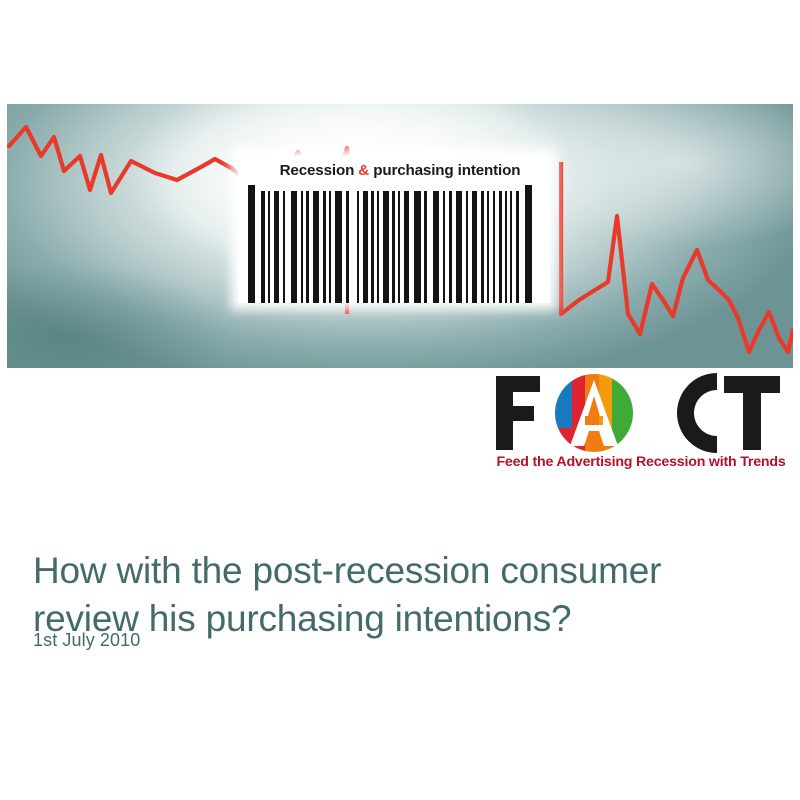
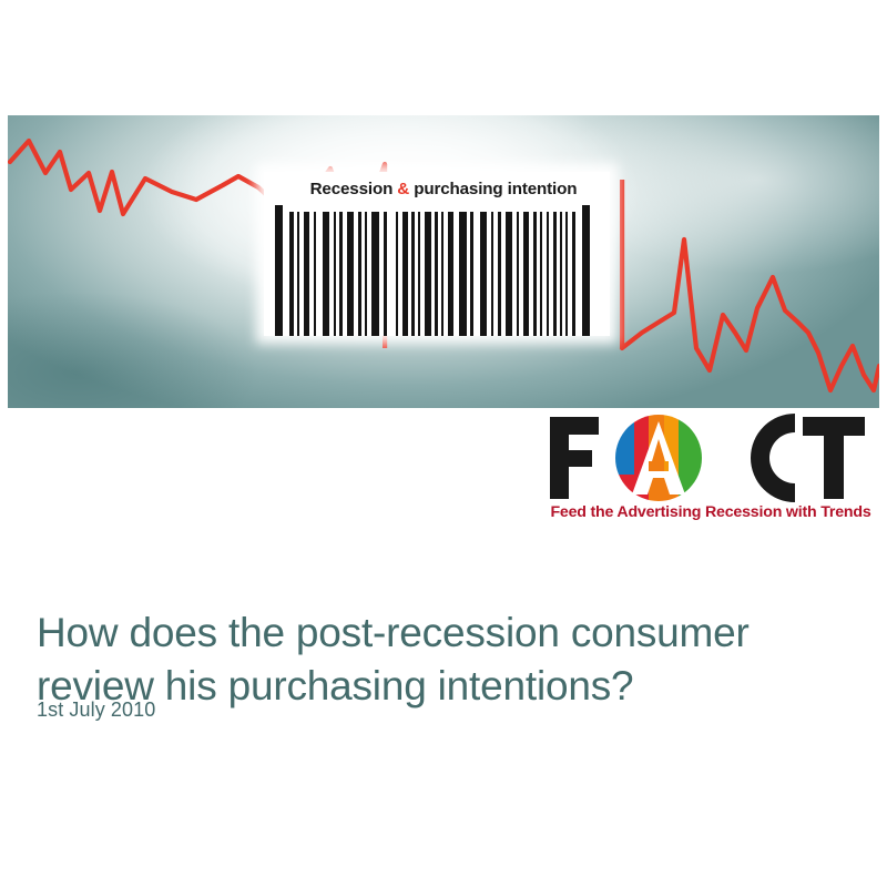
  Recession & purchasing intention
  Feed the Advertising Recession with Trends
- How with the post-recession consumer
+ How does the post-recession consumer
  review his purchasing intentions?
  1st July 2010
